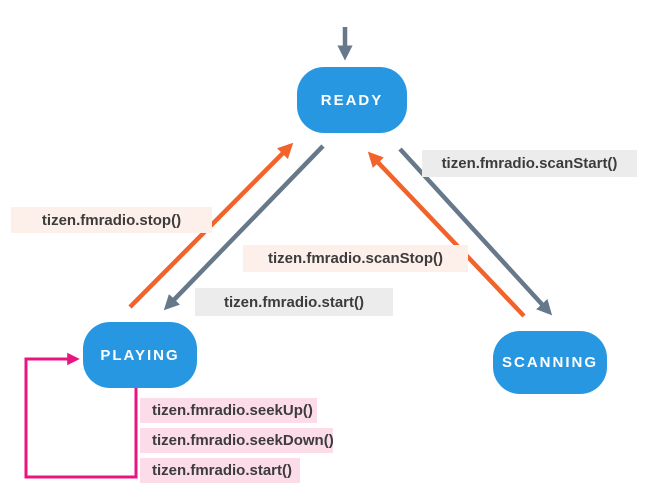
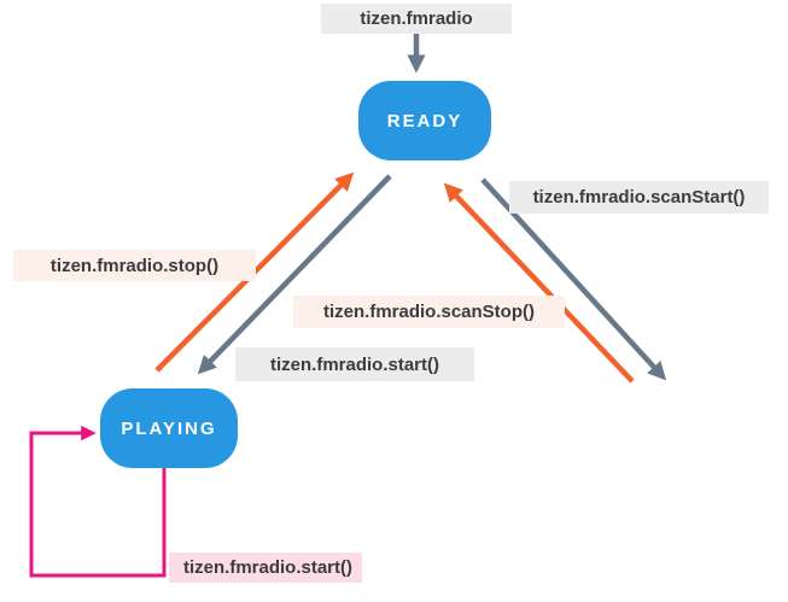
+ tizen.fmradio
  tizen.fmradio.stop()
  tizen.fmradio.start()
  tizen.fmradio.scanStart()
  tizen.fmradio.scanStop()
- tizen.fmradio.seekUp()
- tizen.fmradio.seekDown()
  tizen.fmradio.start()
  READY
  PLAYING
- SCANNING
